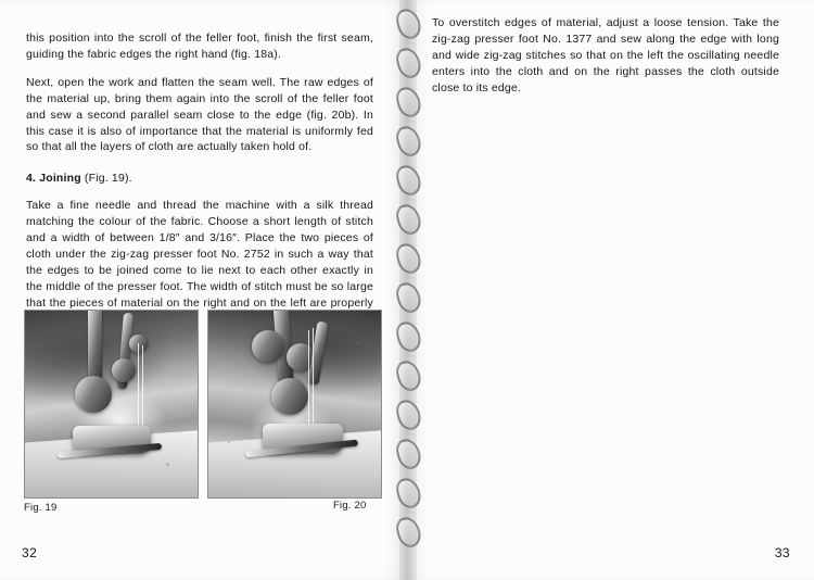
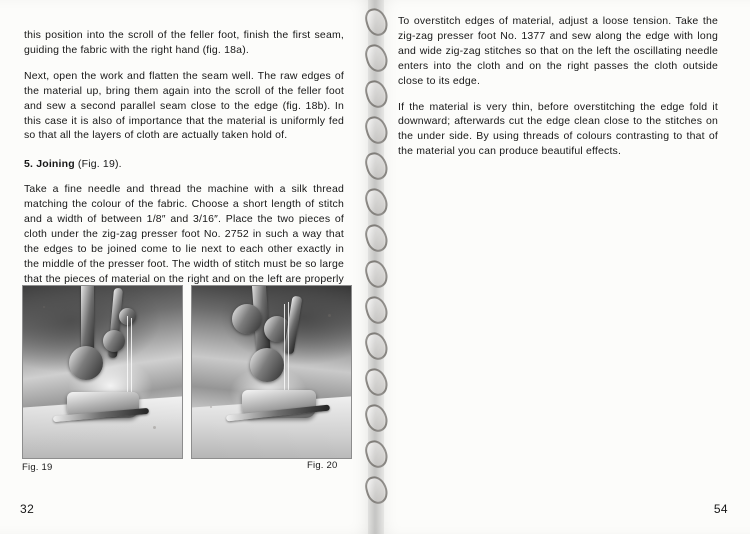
- this position into the scroll of the feller foot, finish the first seam, guiding the fabric edges the right hand (fig. 18a).
+ this position into the scroll of the feller foot, finish the first seam, guiding the fabric with the right hand (fig. 18a).
- Next, open the work and flatten the seam well. The raw edges of the material up, bring them again into the scroll of the feller foot and sew a second parallel seam close to the edge (fig. 20b). In this case it is also of importance that the material is uniformly fed so that all the layers of cloth are actually taken hold of.
+ Next, open the work and flatten the seam well. The raw edges of the material up, bring them again into the scroll of the feller foot and sew a second parallel seam close to the edge (fig. 18b). In this case it is also of importance that the material is uniformly fed so that all the layers of cloth are actually taken hold of.
- 4. Joining (Fig. 19).
+ 5. Joining (Fig. 19).
  Take a fine needle and thread the machine with a silk thread matching the colour of the fabric. Choose a short length of stitch and a width of between 1/8″ and 3/16″. Place the two pieces of cloth under the zig-zag presser foot No. 2752 in such a way that the edges to be joined come to lie next to each other exactly in the middle of the presser foot. The width of stitch must be so large that the pieces of material on the right and on the left are properly
  Fig. 19
  Fig. 20
  To overstitch edges of material, adjust a loose tension. Take the zig-zag presser foot No. 1377 and sew along the edge with long and wide zig-zag stitches so that on the left the oscillating needle enters into the cloth and on the right passes the cloth outside close to its edge.
+ If the material is very thin, before overstitching the edge fold it downward; afterwards cut the edge clean close to the stitches on the under side. By using threads of colours contrasting to that of the material you can produce beautiful effects.
  32
- 33
+ 54
